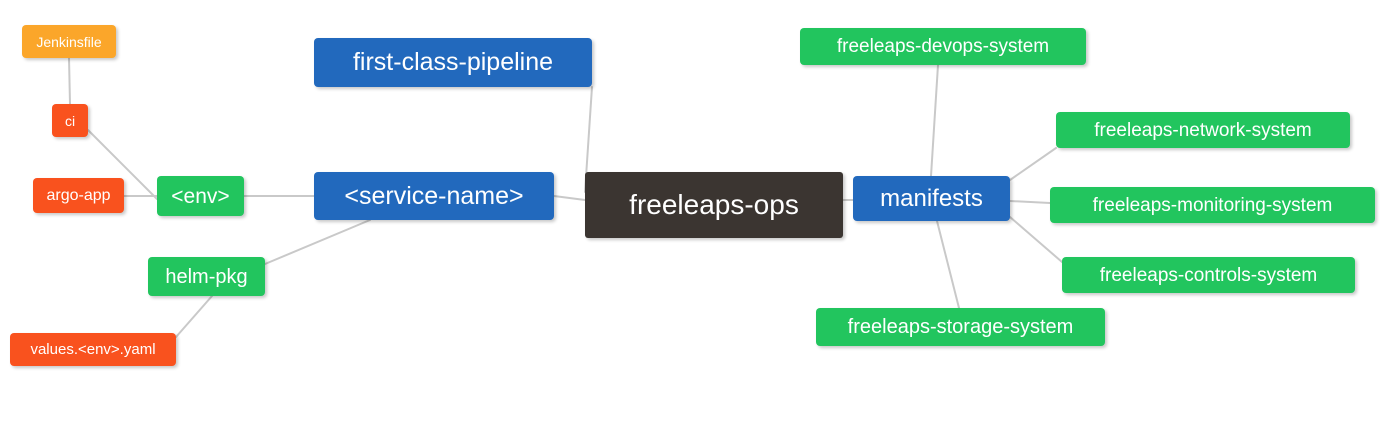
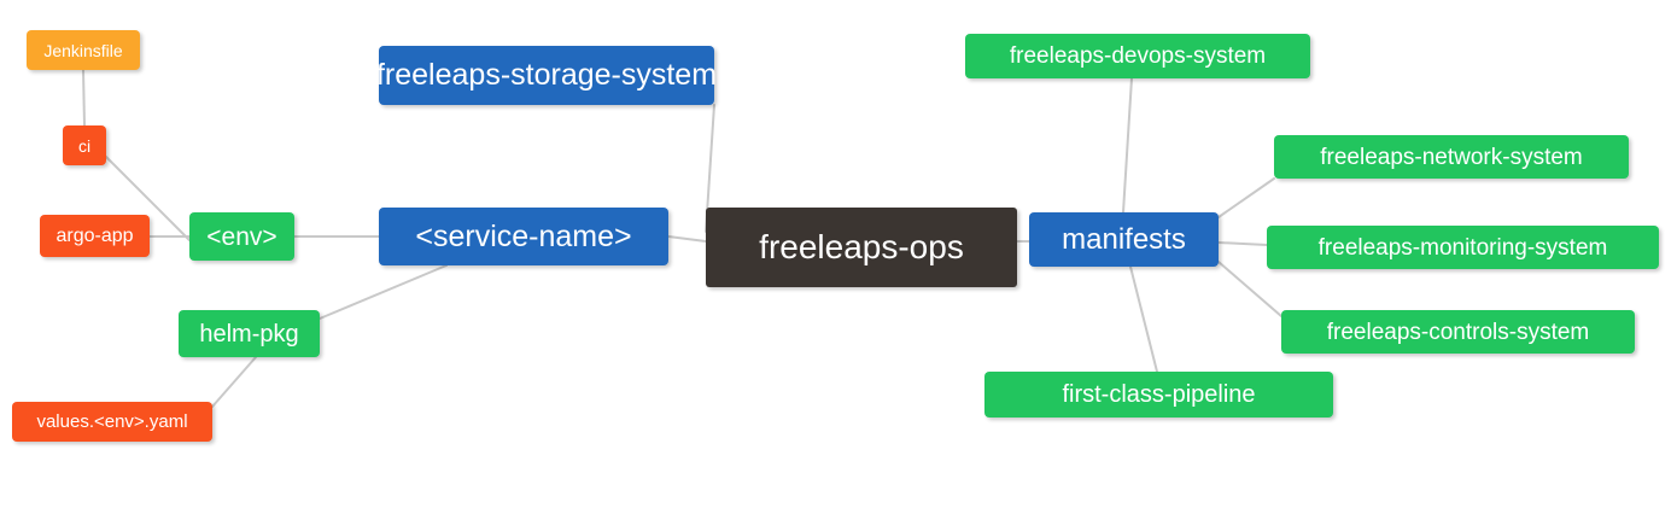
  Jenkinsfile
  ci
  argo-app
  <env>
  helm-pkg
  values.<env>.yaml
- first-class-pipeline
+ freeleaps-storage-system
  <service-name>
  freeleaps-ops
  manifests
  freeleaps-devops-system
  freeleaps-network-system
  freeleaps-monitoring-system
  freeleaps-controls-system
- freeleaps-storage-system
+ first-class-pipeline
